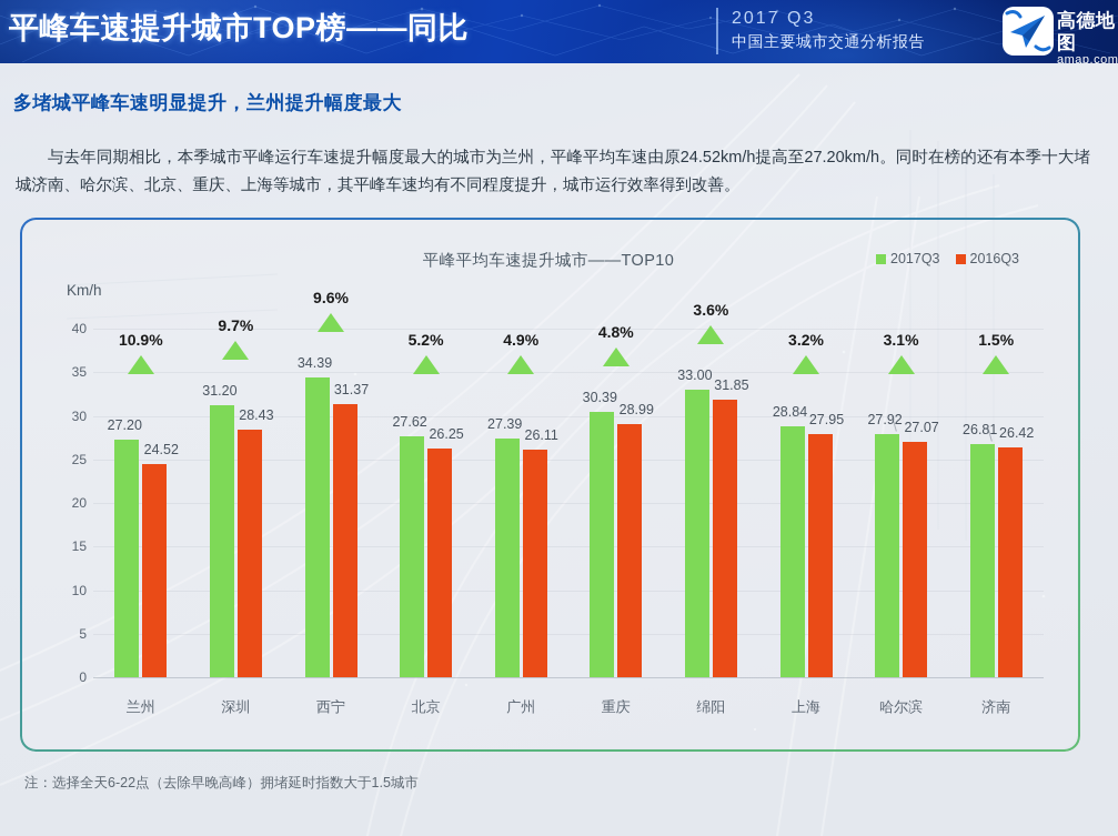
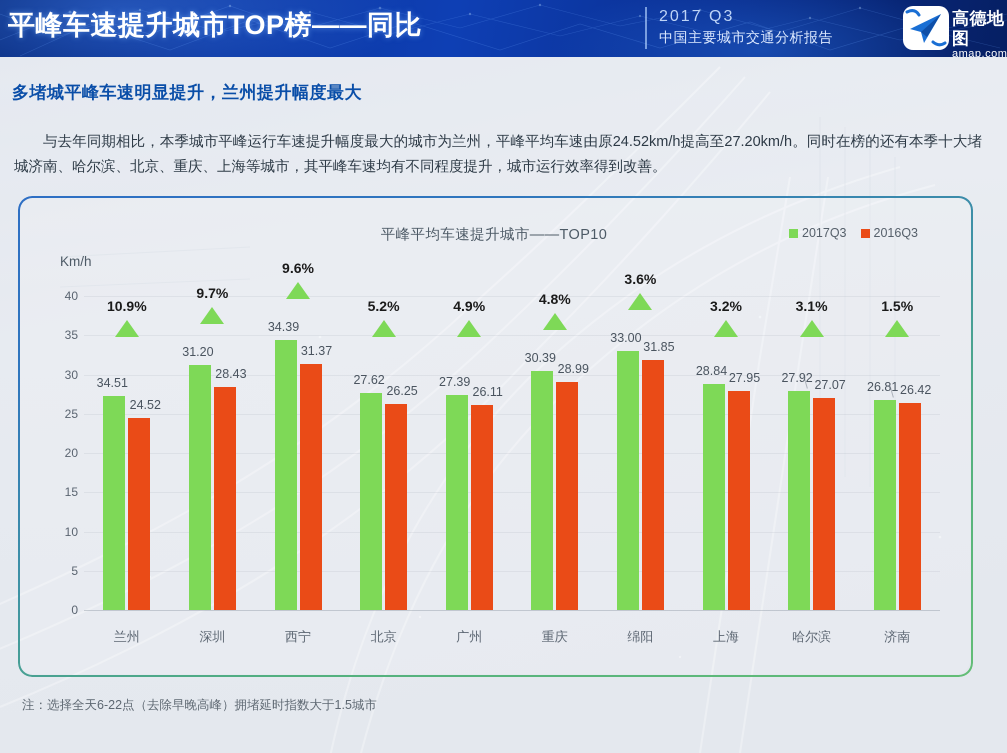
  平峰车速提升城市TOP榜——同比
  2017 Q3
  中国主要城市交通分析报告
  高德地图
  amap.com
  多堵城平峰车速明显提升，兰州提升幅度最大
  与去年同期相比，本季城市平峰运行车速提升幅度最大的城市为兰州，平峰平均车速由原24.52km/h提高至27.20km/h。同时在榜的还有本季十大堵城济南、哈尔滨、北京、重庆、上海等城市，其平峰车速均有不同程度提升，城市运行效率得到改善。
  平峰平均车速提升城市——TOP10
  2017Q3
  2016Q3
  Km/h
  0
  5
  10
  15
  20
  25
  30
  35
  40
- 27.20
+ 34.51
  24.52
  10.9%
  兰州
  31.20
  28.43
  9.7%
  深圳
  34.39
  31.37
  9.6%
  西宁
  27.62
  26.25
  5.2%
  北京
  27.39
  26.11
  4.9%
  广州
  30.39
  28.99
  4.8%
  重庆
  33.00
  31.85
  3.6%
  绵阳
  28.84
  27.95
  3.2%
  上海
  27.92
  27.07
  3.1%
  哈尔滨
  26.81
  26.42
  1.5%
  济南
  注：选择全天6-22点（去除早晚高峰）拥堵延时指数大于1.5城市
